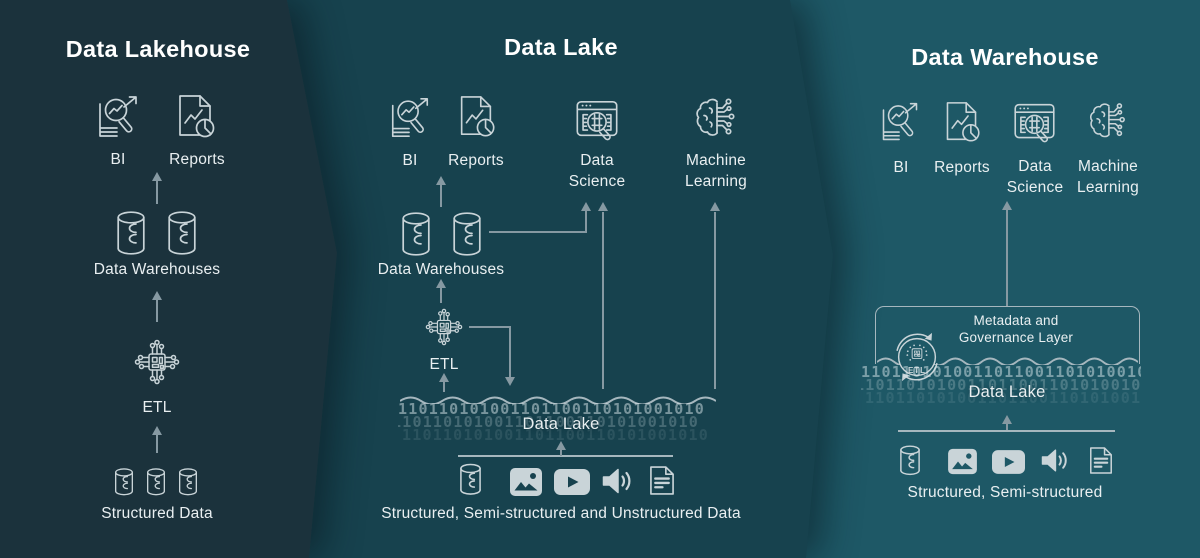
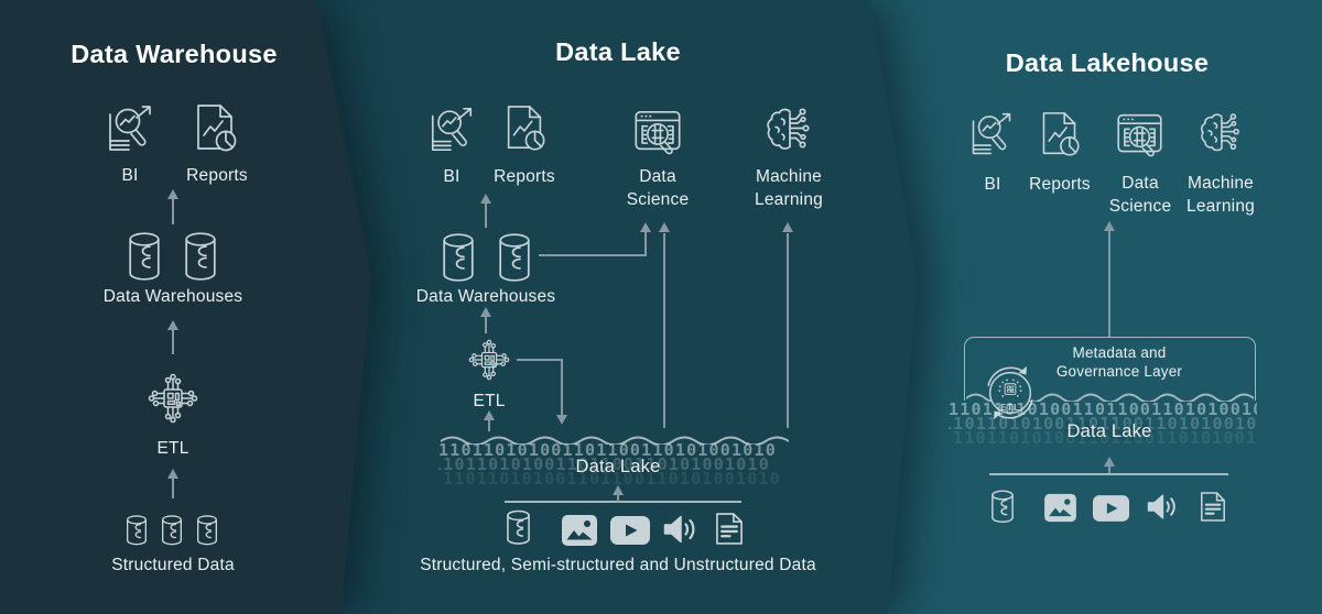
- Data Lakehouse
+ Data Warehouse
  BI
  Reports
  Data Warehouses
  ETL
  Structured Data
  Data Lake
  BI
  Reports
  Data Science
  Machine Learning
  Data Warehouses
  ETL
  110110101001101100110101001010
  110110101001101100110101001010
  110110101001101100110101001010
  Data Lake
  Structured, Semi-structured and Unstructured Data
- Data Warehouse
+ Data Lakehouse
  BI
  Reports
  Data Science
  Machine Learning
  Metadata and Governance Layer
  ETL
  110110101001101100110101001
  1101101010011011001101010010
  110110101001101100110101001
  Data Lake
- Structured, Semi-structured
